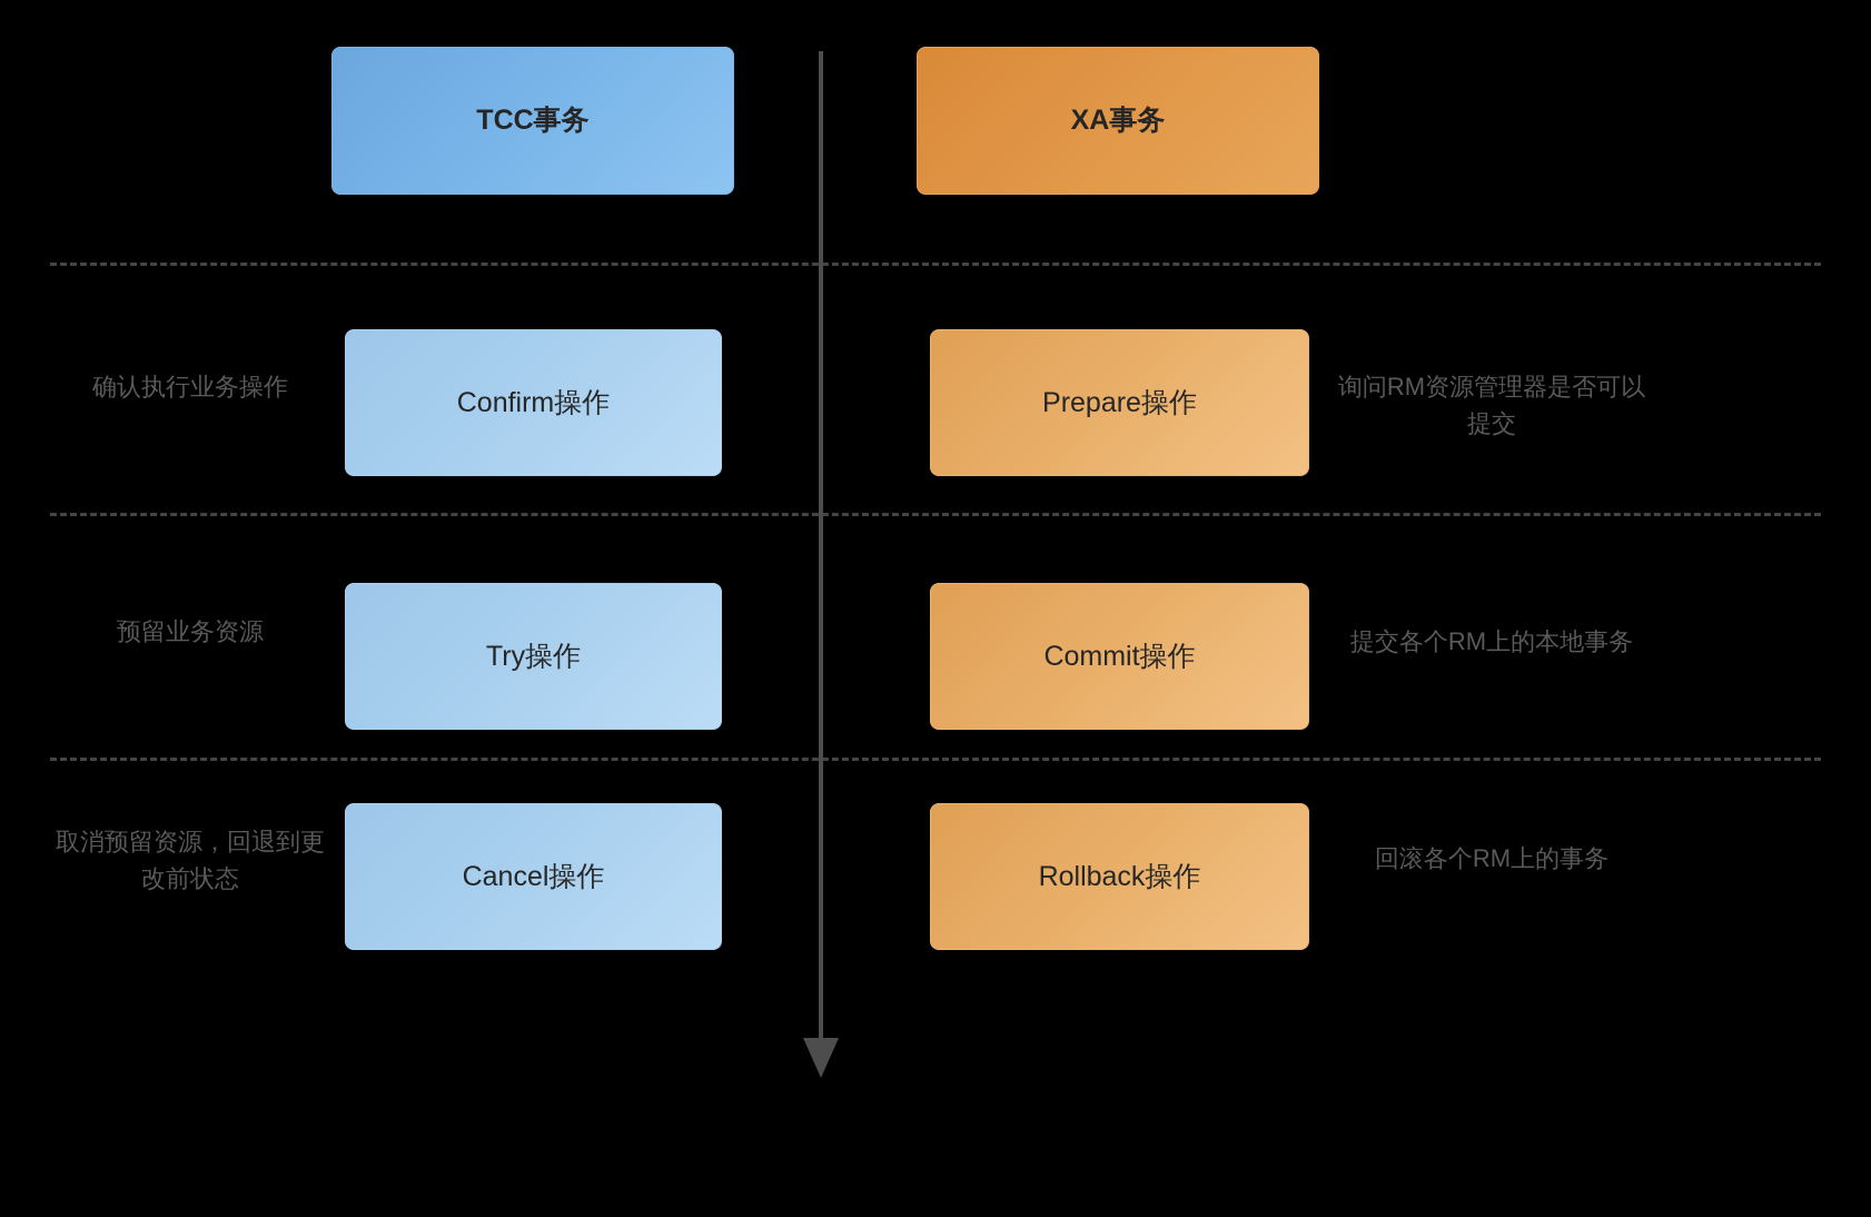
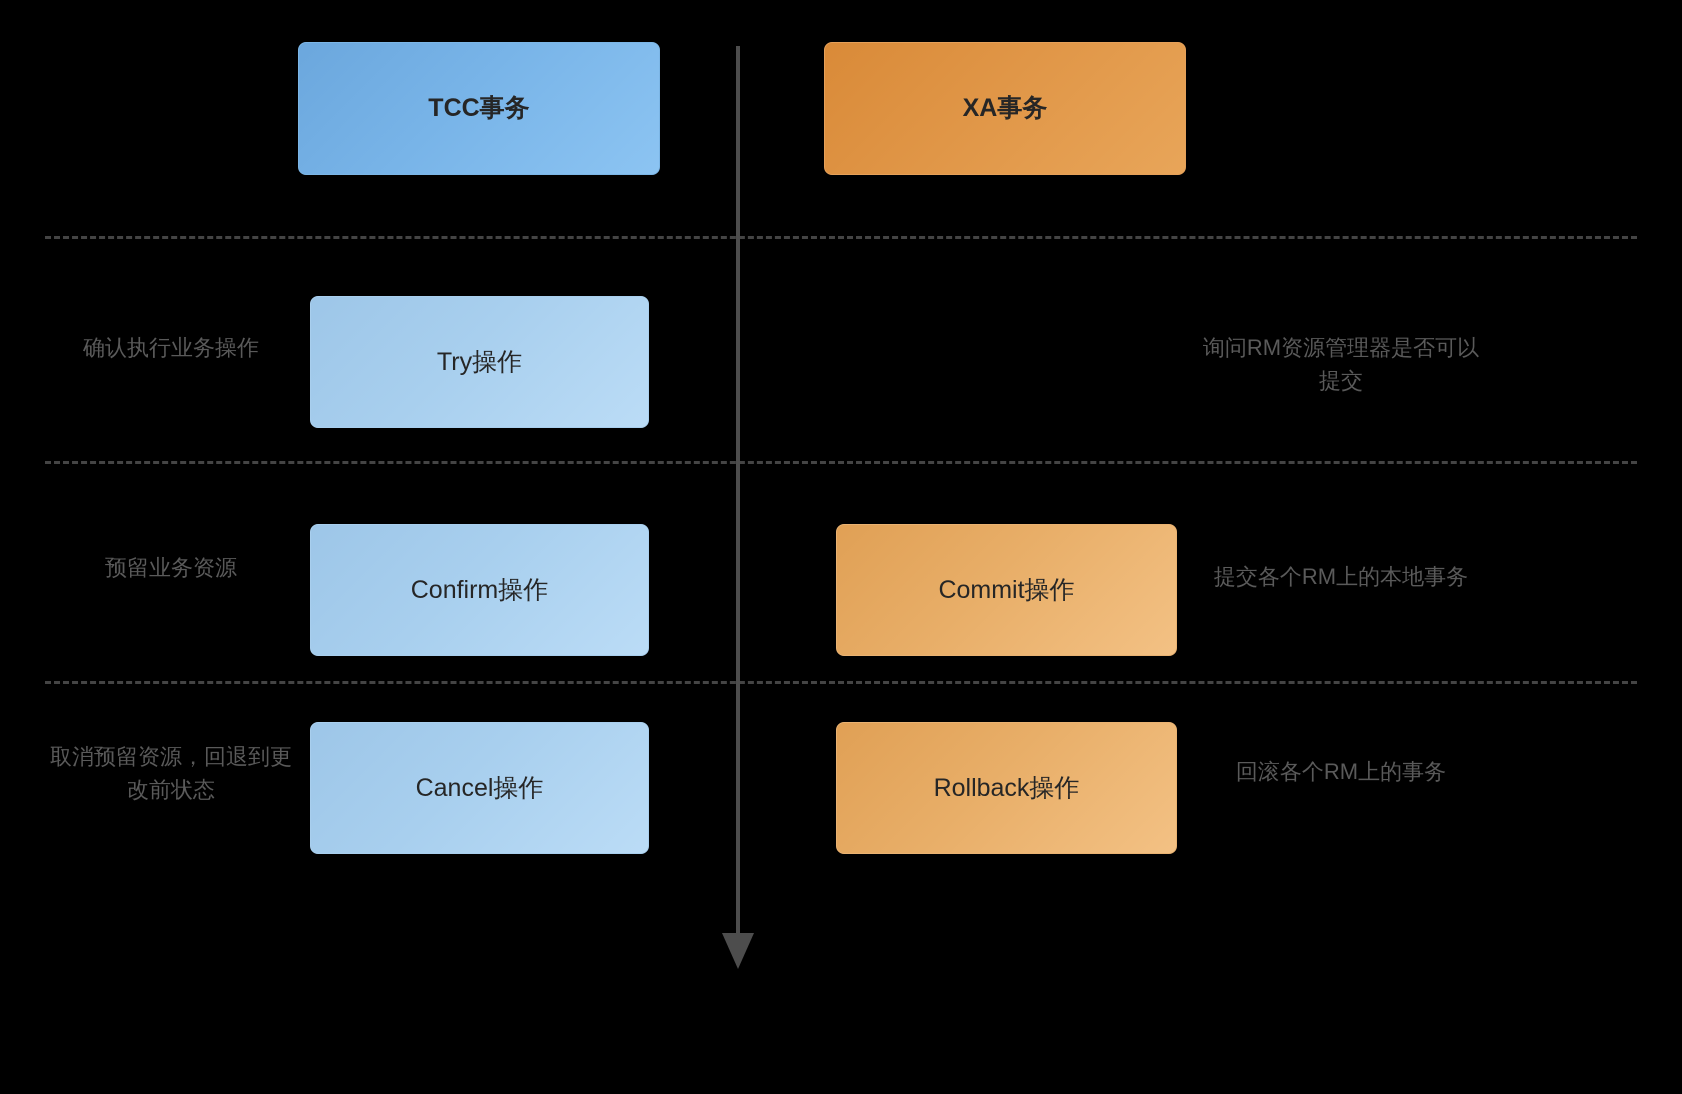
  TCC事务
  XA事务
  确认执行业务操作
- Confirm操作
+ Try操作
- Prepare操作
  询问RM资源管理器是否可以提交
  预留业务资源
- Try操作
+ Confirm操作
  Commit操作
  提交各个RM上的本地事务
  取消预留资源，回退到更改前状态
  Cancel操作
  Rollback操作
  回滚各个RM上的事务
